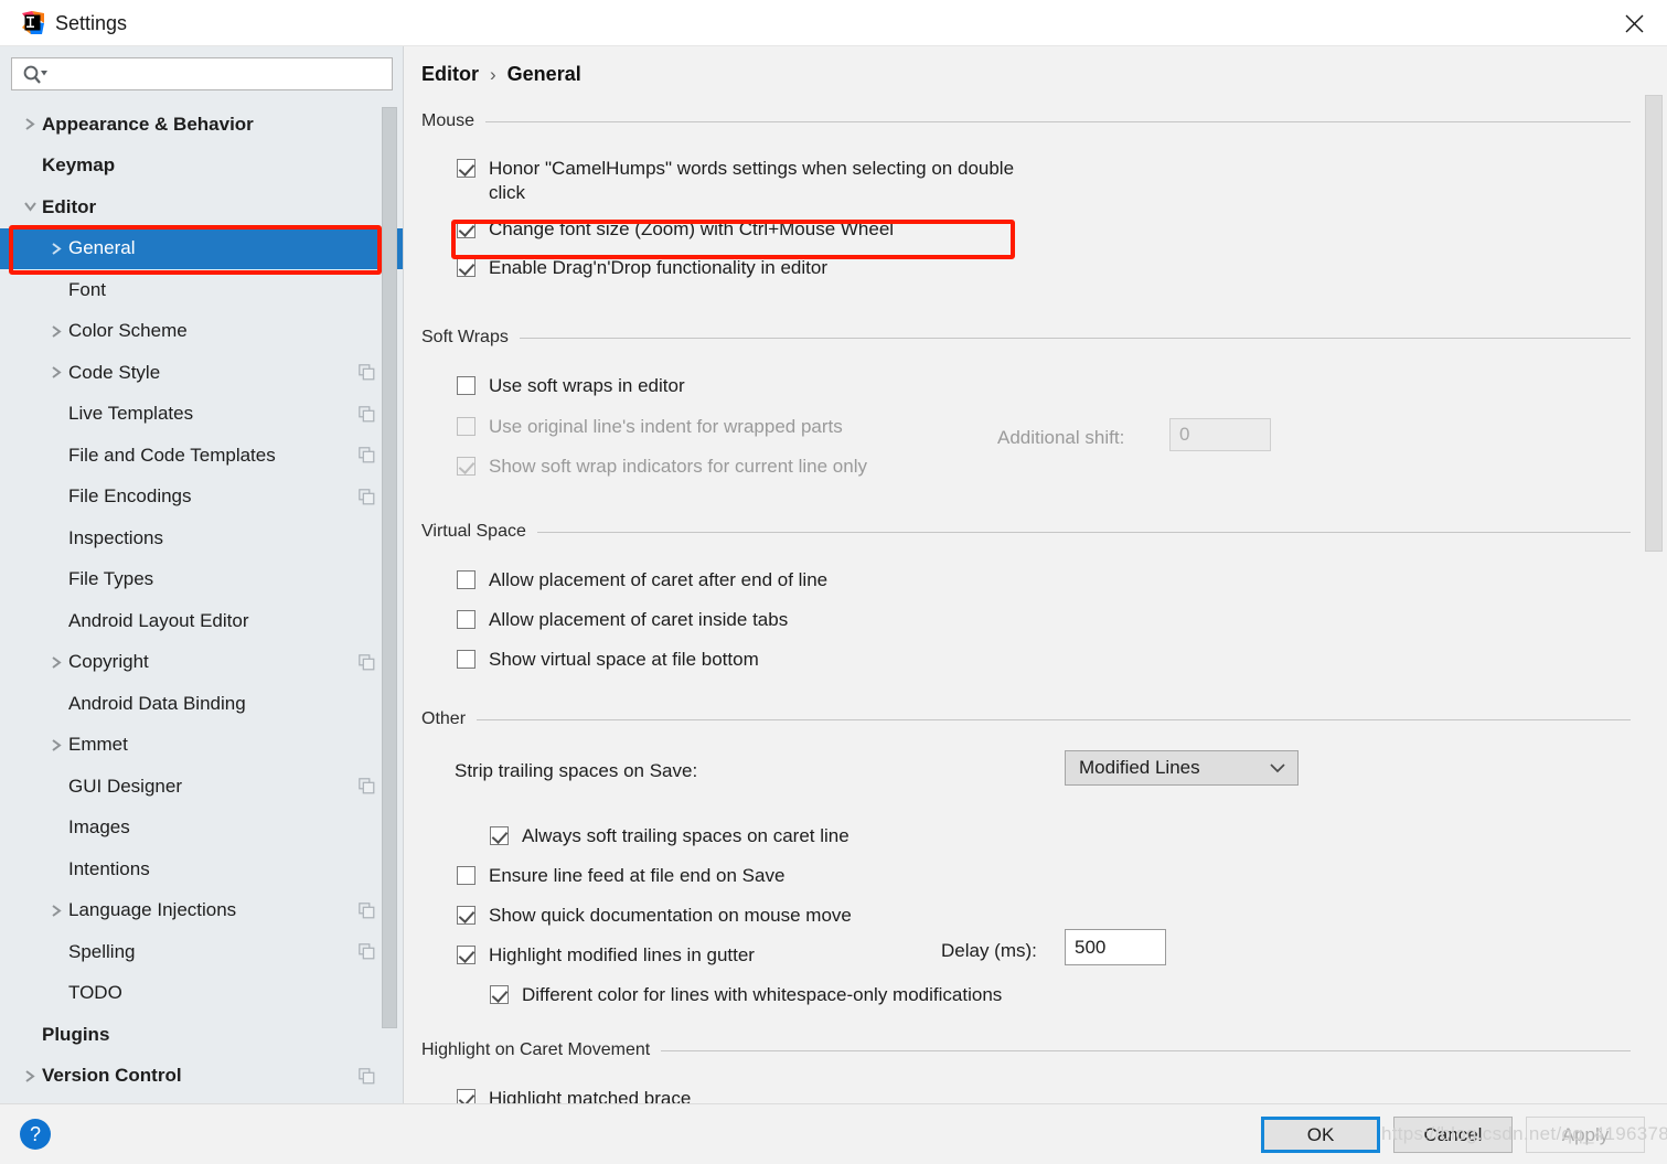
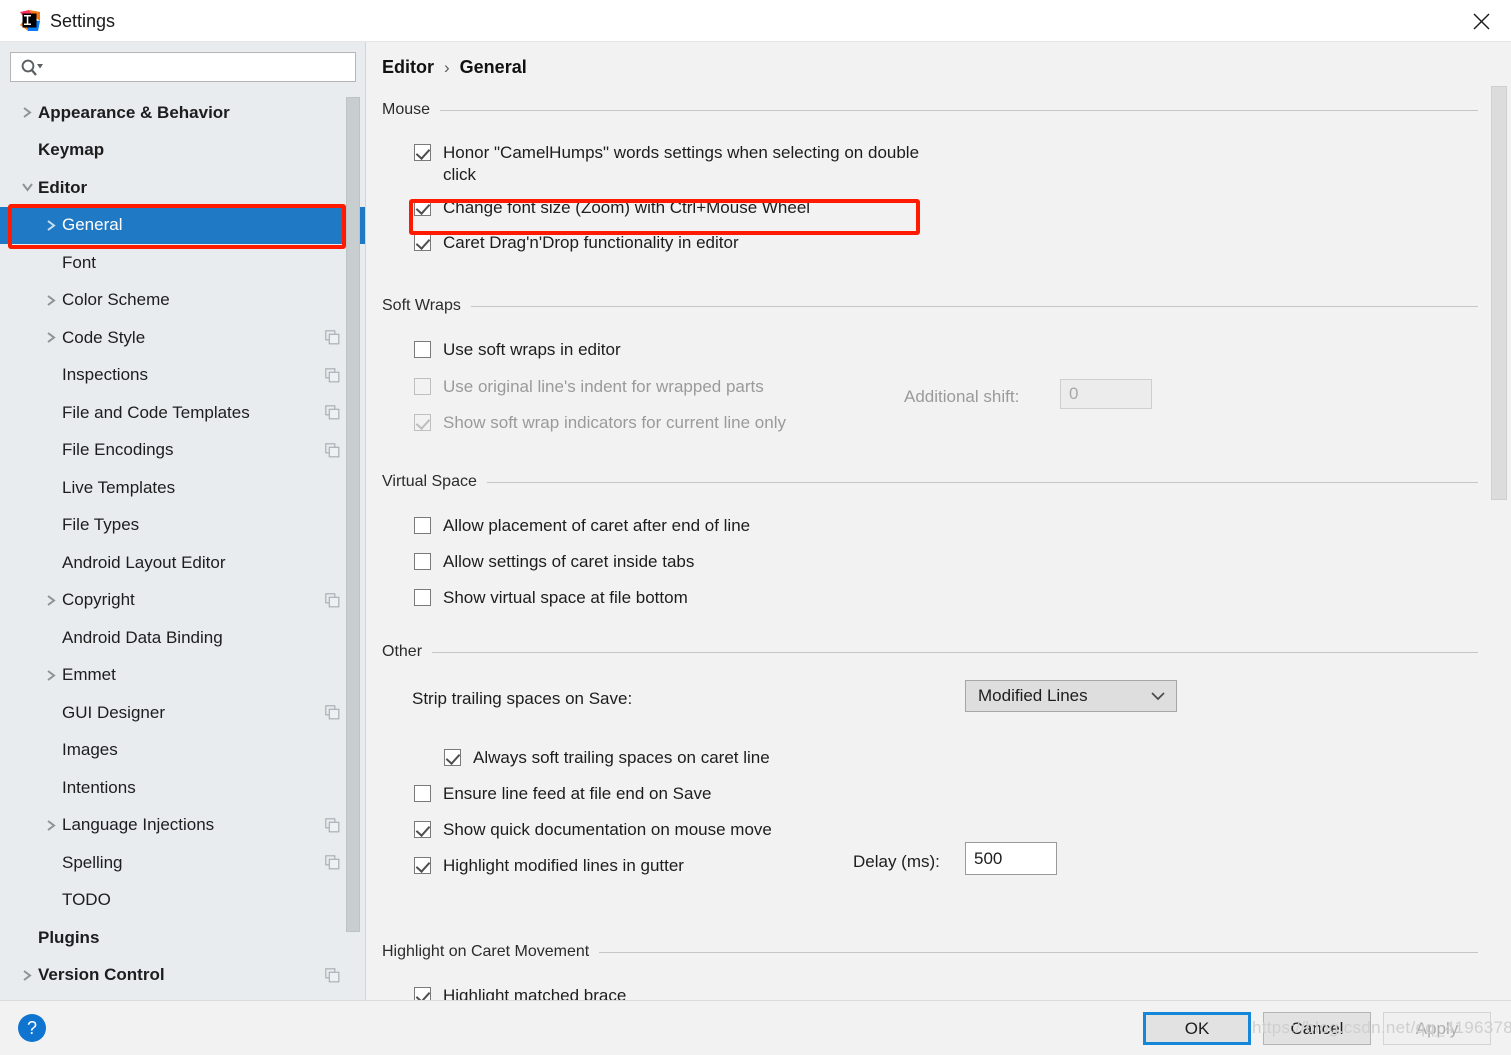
  Settings
  Appearance & Behavior
  Keymap
  Editor
  General
  Font
  Color Scheme
  Code Style
- Live Templates
+ Inspections
  File and Code Templates
  File Encodings
- Inspections
+ Live Templates
  File Types
  Android Layout Editor
  Copyright
  Android Data Binding
  Emmet
  GUI Designer
  Images
  Intentions
  Language Injections
  Spelling
  TODO
  Plugins
  Version Control
  Editor
  ›
  General
  Mouse
  Honor "CamelHumps" words settings when selecting on double click
  Change font size (Zoom) with Ctrl+Mouse Wheel
- Enable Drag'n'Drop functionality in editor
+ Caret Drag'n'Drop functionality in editor
  Soft Wraps
  Use soft wraps in editor
  Use original line's indent for wrapped parts
  Show soft wrap indicators for current line only
  Additional shift:
  0
  Virtual Space
  Allow placement of caret after end of line
- Allow placement of caret inside tabs
+ Allow settings of caret inside tabs
  Show virtual space at file bottom
  Other
  Strip trailing spaces on Save:
  Modified Lines
  Always soft trailing spaces on caret line
  Ensure line feed at file end on Save
  Show quick documentation on mouse move
  Delay (ms):
  500
  Highlight modified lines in gutter
- Different color for lines with whitespace-only modifications
  Highlight on Caret Movement
  Highlight matched brace
  ?
  OK
  Cancel
  Apply
  https://blog.csdn.net/qq_4196378
